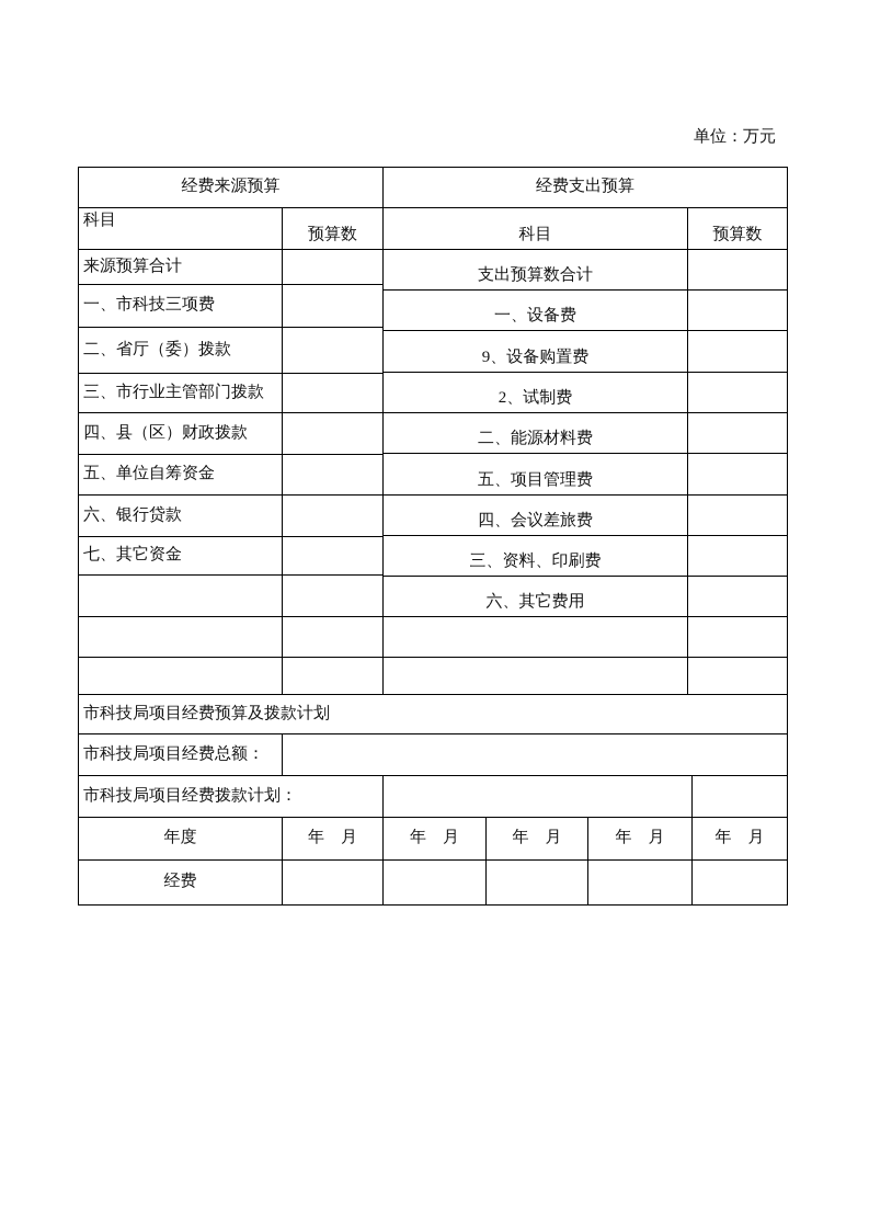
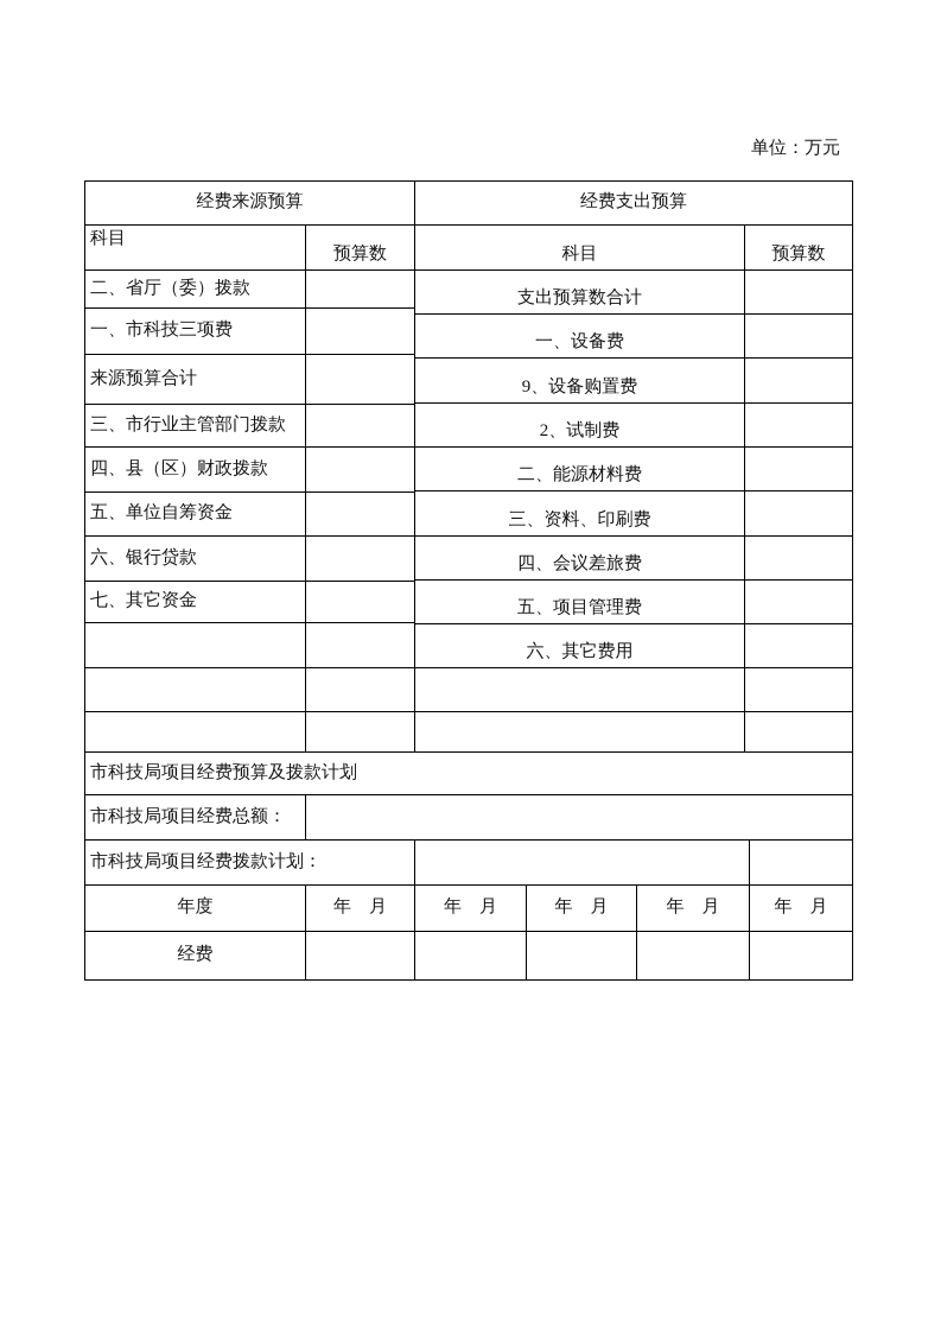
  单位：万元
  经费来源预算
  经费支出预算
  科目
  预算数
- 来源预算合计
+ 二、省厅（委）拨款
  一、市科技三项费
- 二、省厅（委）拨款
+ 来源预算合计
  三、市行业主管部门拨款
  四、县（区）财政拨款
  五、单位自筹资金
  六、银行贷款
  七、其它资金
  科目
  预算数
  支出预算数合计
  一、设备费
  9、设备购置费
  2、试制费
  二、能源材料费
- 五、项目管理费
+ 三、资料、印刷费
  四、会议差旅费
- 三、资料、印刷费
+ 五、项目管理费
  六、其它费用
  市科技局项目经费预算及拨款计划
  市科技局项目经费总额：
  市科技局项目经费拨款计划：
  年度
  年 月
  年 月
  年 月
  年 月
  年 月
  经费
